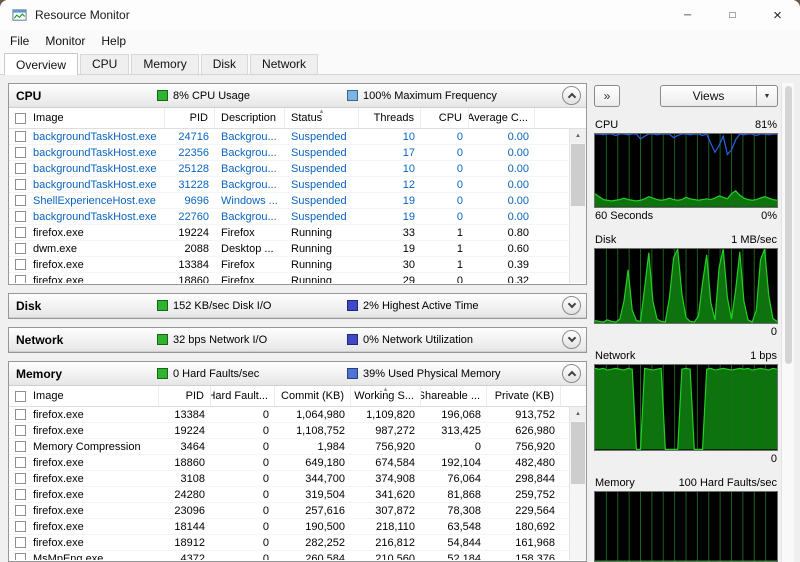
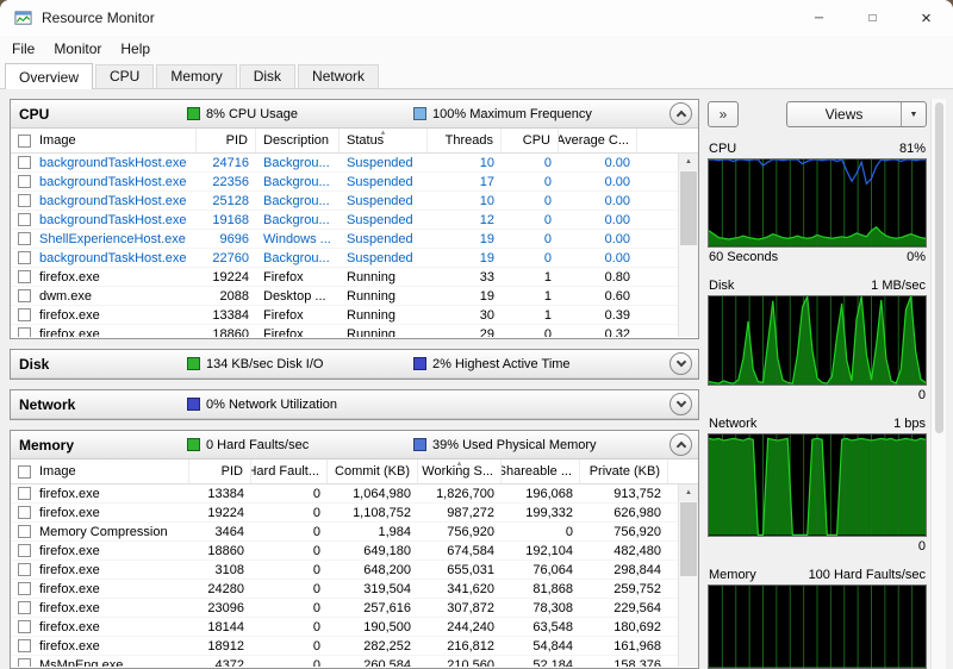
  Resource Monitor
  ─
  □
  ×
  File
  Monitor
  Help
  Overview
  CPU
  Memory
  Disk
  Network
  CPU
  8% CPU Usage
  100% Maximum Frequency
  Image
  PID
  Description
  Status
  Threads
  CPU
  Average C...
  backgroundTaskHost.exe
  24716
  Backgrou...
  Suspended
  10
  0
  0.00
  backgroundTaskHost.exe
  22356
  Backgrou...
  Suspended
  17
  0
  0.00
  backgroundTaskHost.exe
  25128
  Backgrou...
  Suspended
  10
  0
  0.00
  backgroundTaskHost.exe
- 31228
+ 19168
  Backgrou...
  Suspended
  12
  0
  0.00
  ShellExperienceHost.exe
  9696
  Windows ...
  Suspended
  19
  0
  0.00
  backgroundTaskHost.exe
  22760
  Backgrou...
  Suspended
  19
  0
  0.00
  firefox.exe
  19224
  Firefox
  Running
  33
  1
  0.80
  dwm.exe
  2088
  Desktop ...
  Running
  19
  1
  0.60
  firefox.exe
  13384
  Firefox
  Running
  30
  1
  0.39
  firefox.exe
  18860
  Firefox
  Running
  29
  0
  0.32
  Disk
- 152 KB/sec Disk I/O
+ 134 KB/sec Disk I/O
  2% Highest Active Time
  Network
- 32 bps Network I/O
  0% Network Utilization
  Memory
  0 Hard Faults/sec
  39% Used Physical Memory
  Image
  PID
  Hard Fault...
  Commit (KB)
  Working S...
  Shareable ...
  Private (KB)
  firefox.exe
  13384
  0
  1,064,980
- 1,109,820
+ 1,826,700
  196,068
  913,752
  firefox.exe
  19224
  0
  1,108,752
  987,272
- 313,425
+ 199,332
  626,980
  Memory Compression
  3464
  0
  1,984
  756,920
  0
  756,920
  firefox.exe
  18860
  0
  649,180
  674,584
  192,104
  482,480
  firefox.exe
  3108
  0
- 344,700
+ 648,200
- 374,908
+ 655,031
  76,064
  298,844
  firefox.exe
  24280
  0
  319,504
  341,620
  81,868
  259,752
  firefox.exe
  23096
  0
  257,616
  307,872
  78,308
  229,564
  firefox.exe
  18144
  0
  190,500
- 218,110
+ 244,240
  63,548
  180,692
  firefox.exe
  18912
  0
  282,252
  216,812
  54,844
  161,968
  MsMpEng.exe
  4372
  0
  260,584
  210,560
  52,184
  158,376
  »
  Views
  CPU
  81%
  60 Seconds
  0%
  Disk
  1 MB/sec
  0
  Network
  1 bps
  0
  Memory
  100 Hard Faults/sec
